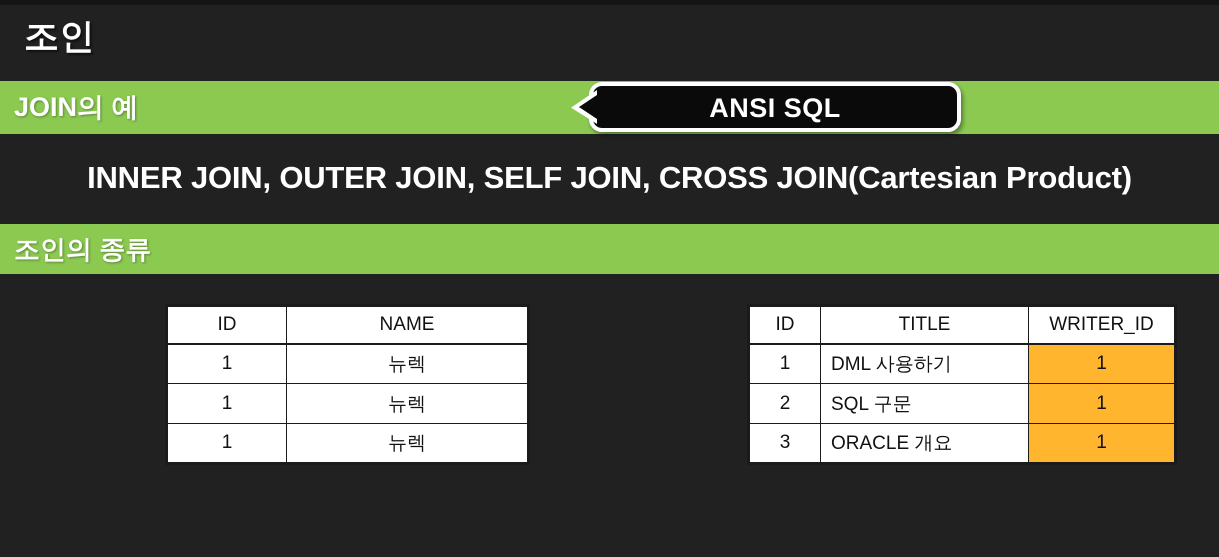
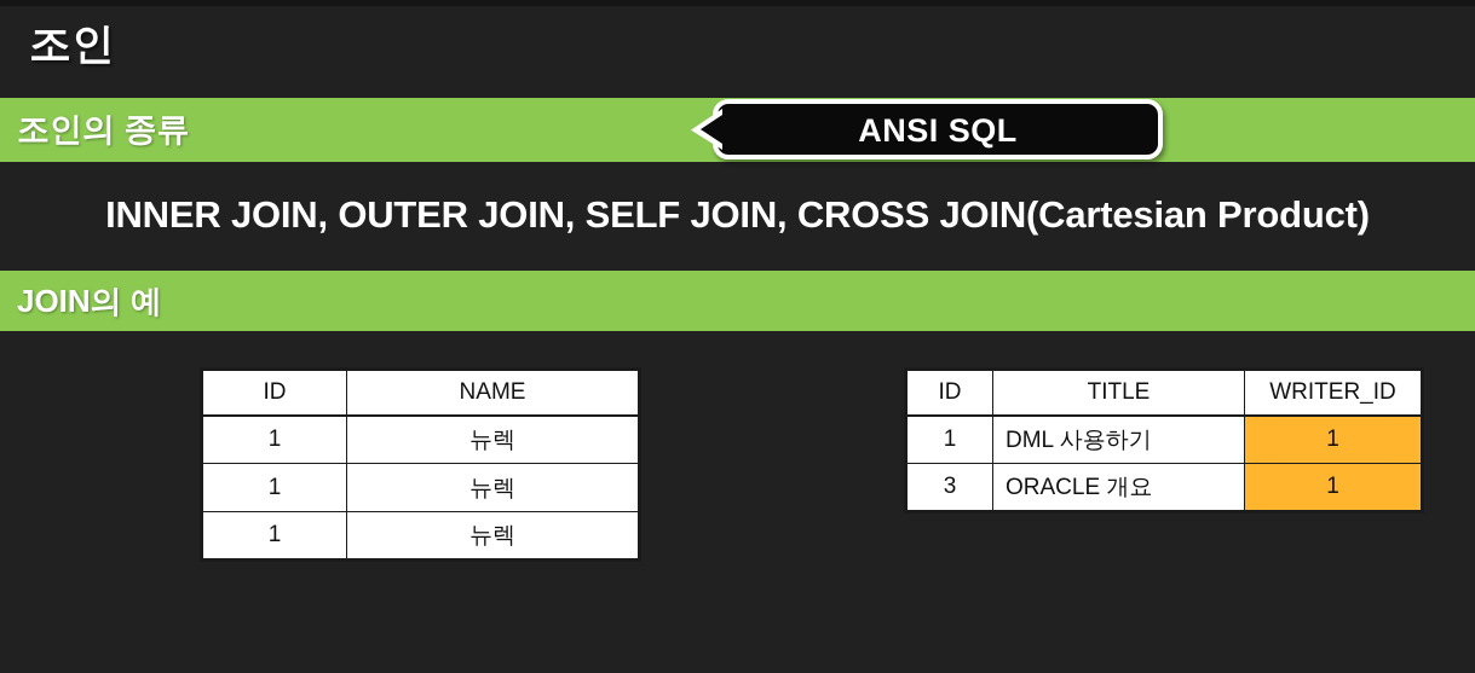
  조인
- JOIN의 예
+ 조인의 종류
  ANSI SQL
  INNER JOIN, OUTER JOIN, SELF JOIN, CROSS JOIN(Cartesian Product)
- 조인의 종류
+ JOIN의 예
  ID	NAME
  1	뉴렉
  1	뉴렉
  1	뉴렉
  ID	TITLE	WRITER_ID
  1	DML 사용하기	1
- 2	SQL 구문	1
  3	ORACLE 개요	1
